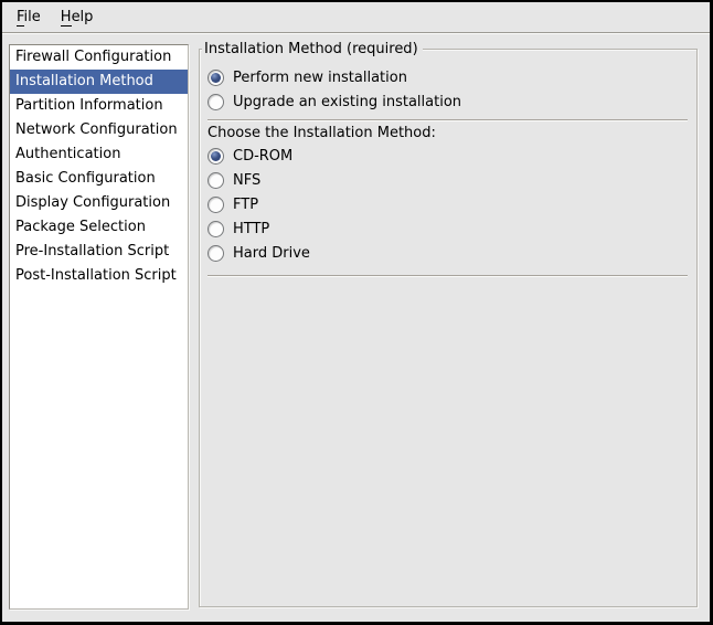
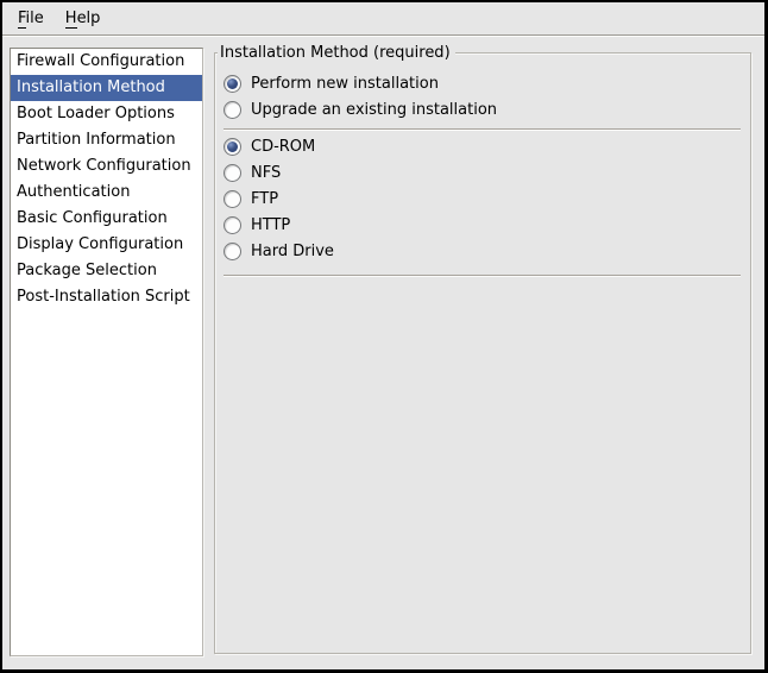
  File
  Help
  Firewall Configuration
  Installation Method
+ Boot Loader Options
  Partition Information
  Network Configuration
  Authentication
  Basic Configuration
  Display Configuration
  Package Selection
- Pre-Installation Script
  Post-Installation Script
  Installation Method (required)
  Perform new installation
  Upgrade an existing installation
- Choose the Installation Method:
  CD-ROM
  NFS
  FTP
  HTTP
  Hard Drive
